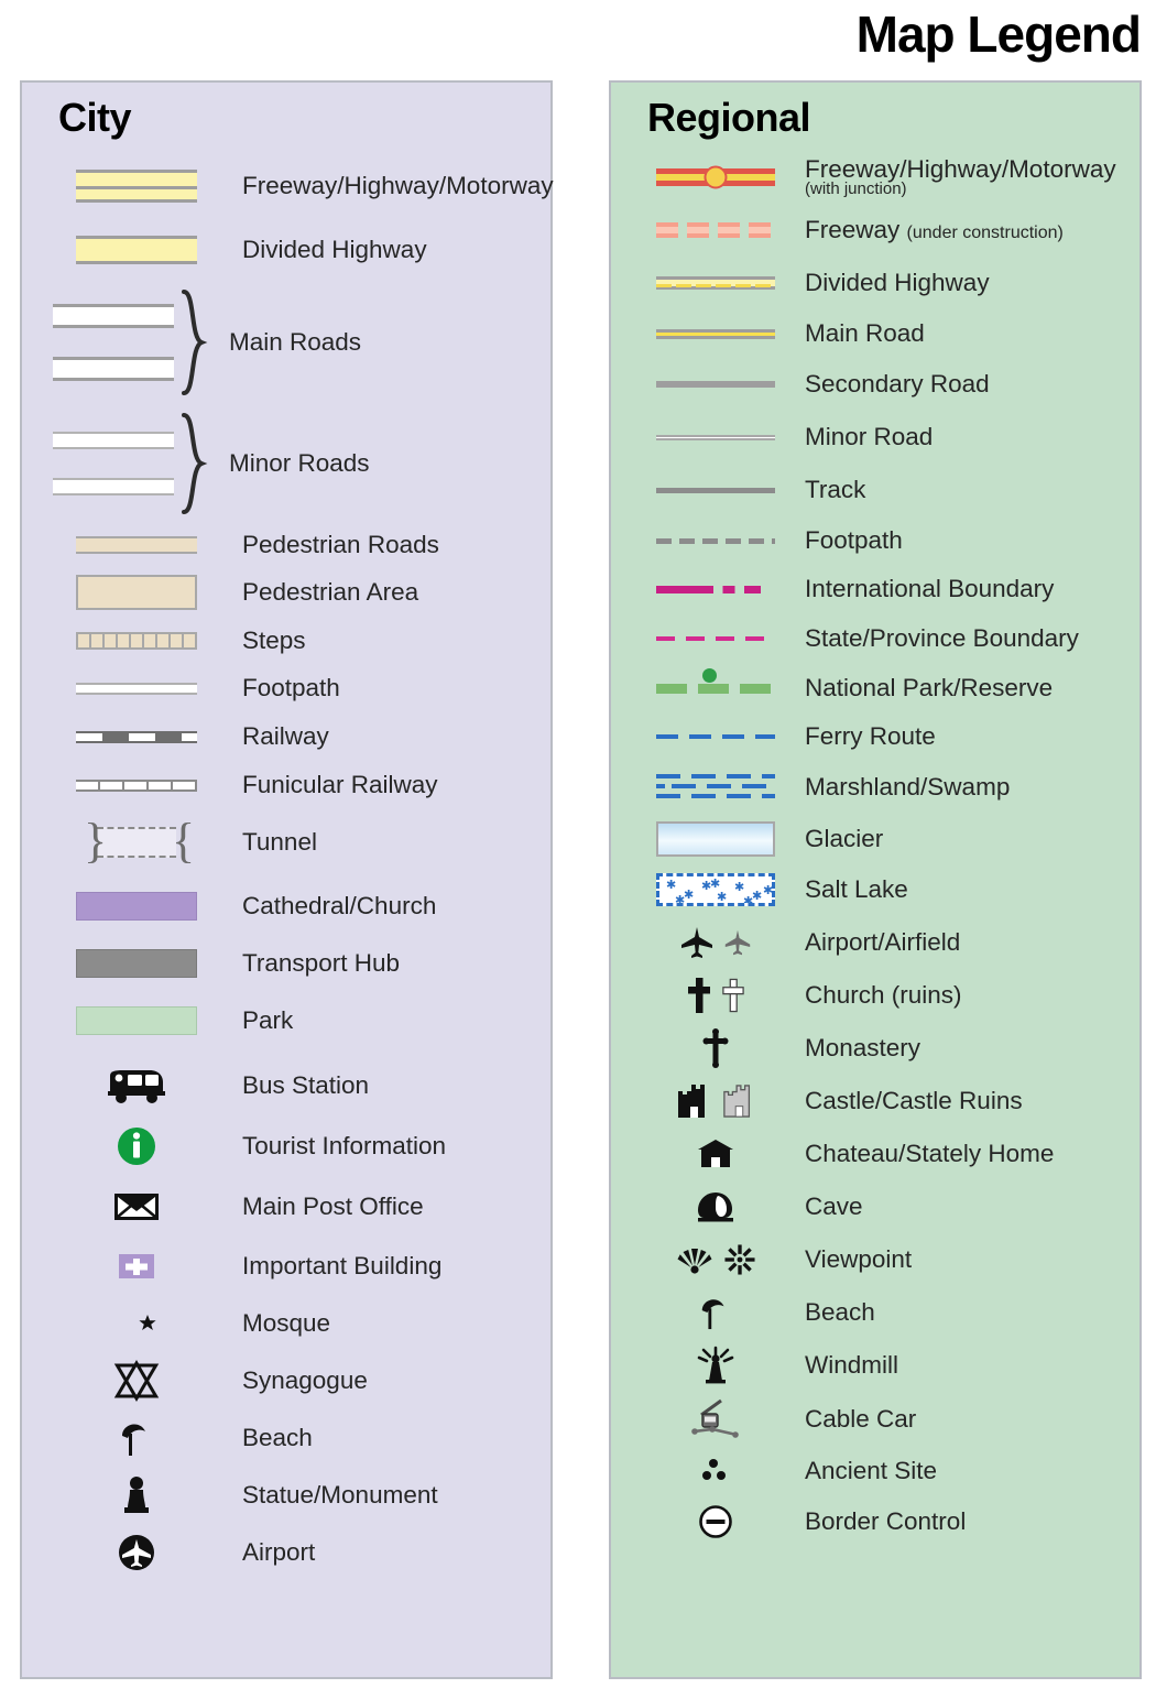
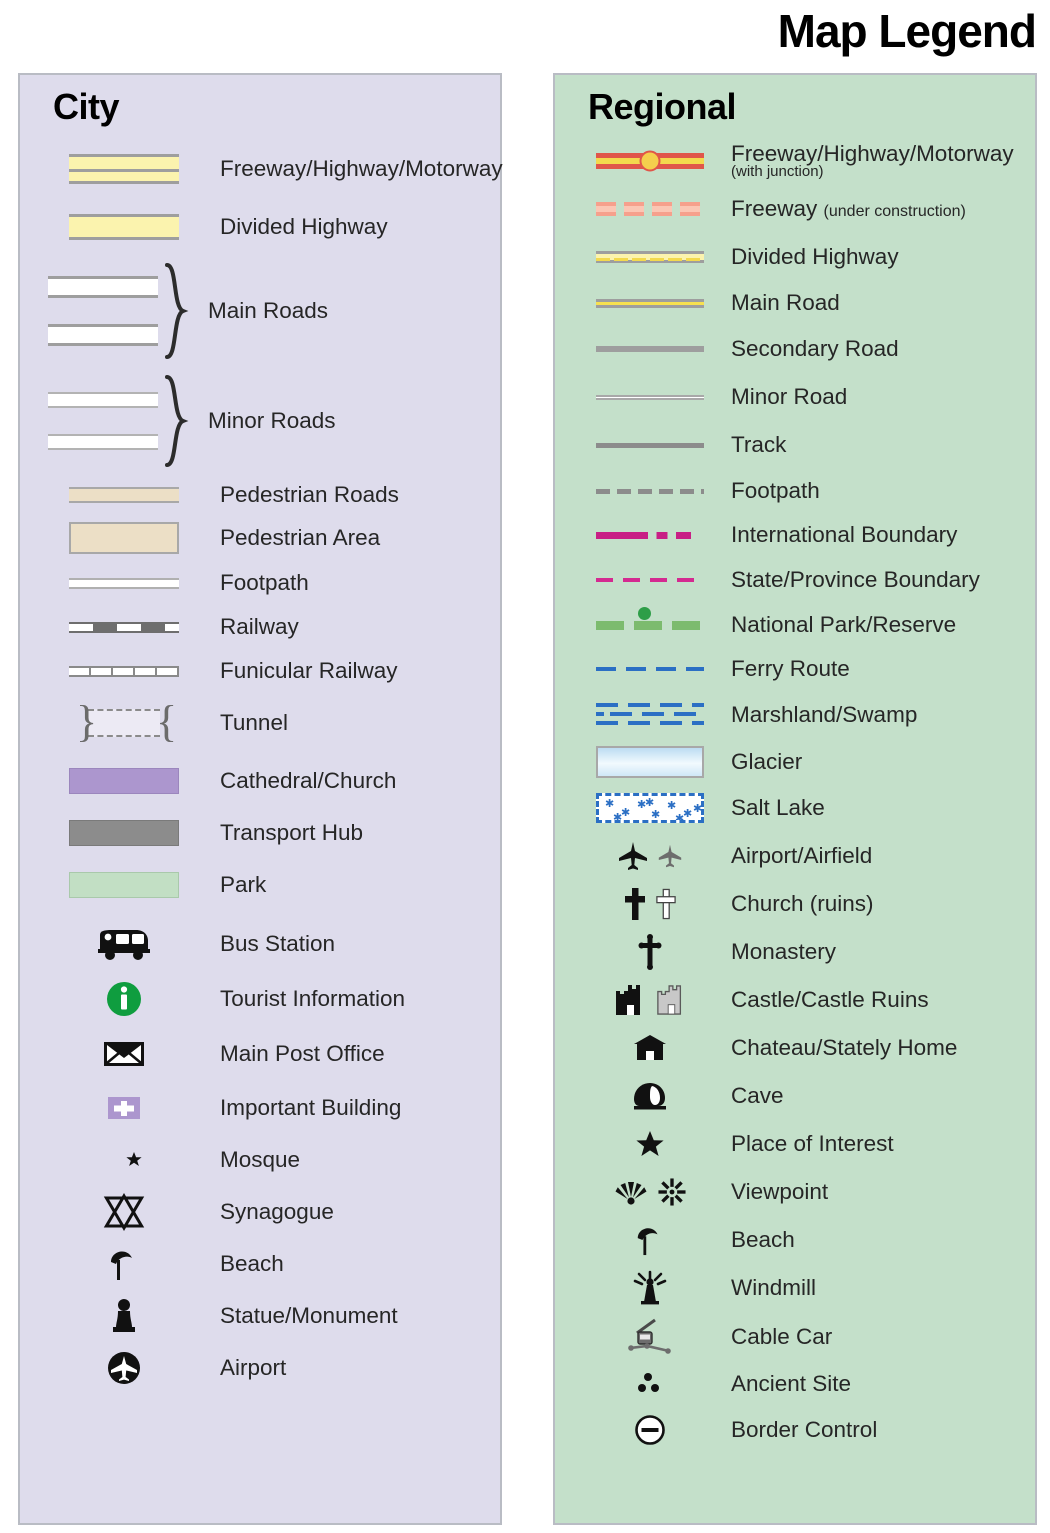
  Map Legend
  City
  Freeway/Highway/Motorway
  Divided Highway
  Main Roads
  Minor Roads
  Pedestrian Roads
  Pedestrian Area
- Steps
  Footpath
  Railway
  Funicular Railway
  }
  {
  Tunnel
  Cathedral/Church
  Transport Hub
  Park
  Bus Station
  Tourist Information
  Main Post Office
  Important Building
  Mosque
  Synagogue
  Beach
  Statue/Monument
  Airport
  Regional
  Freeway/Highway/Motorway
  (with junction)
  Freeway (under construction)
  Divided Highway
  Main Road
  Secondary Road
  Minor Road
  Track
  Footpath
  International Boundary
  State/Province Boundary
  National Park/Reserve
  Ferry Route
  Marshland/Swamp
  Glacier
  ✱
  ✱
  ✱
  ✱
  ✱
  ✱
  ✱
  ✱
  ✱
  ✱
  Salt Lake
  Airport/Airfield
  Church (ruins)
  Monastery
  Castle/Castle Ruins
  Chateau/Stately Home
  Cave
+ Place of Interest
  Viewpoint
  Beach
  Windmill
  Cable Car
  Ancient Site
  Border Control
